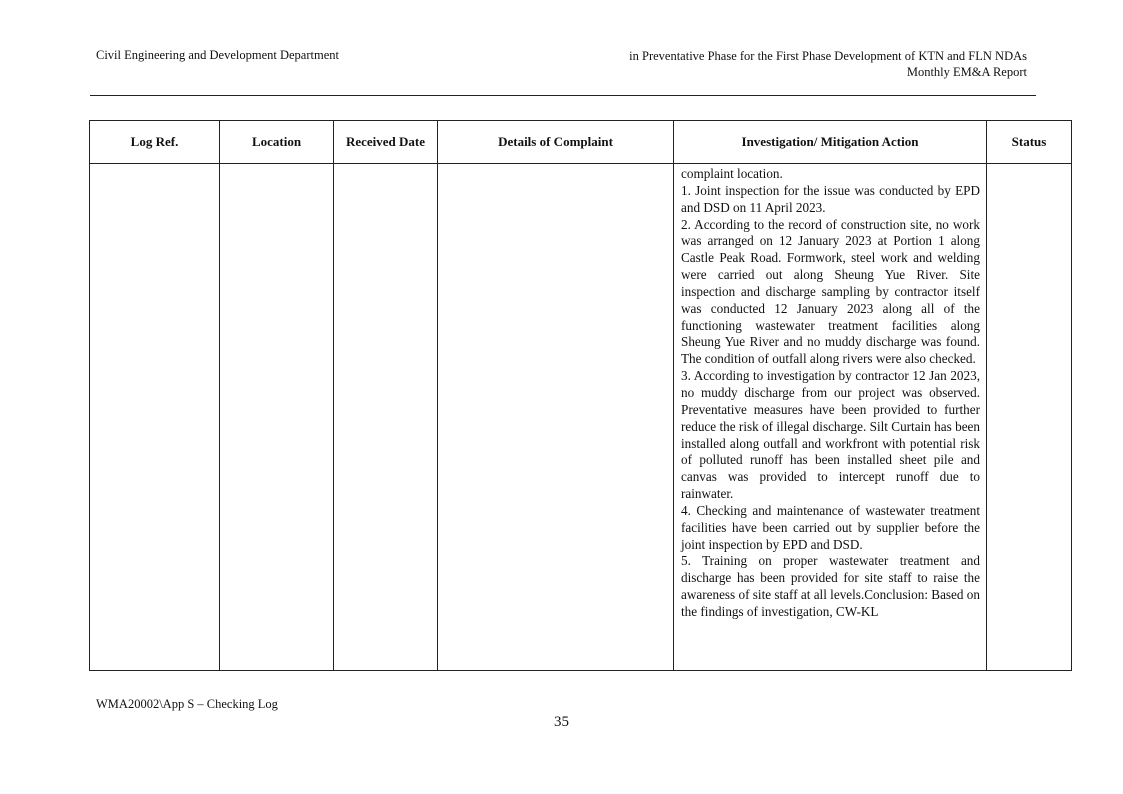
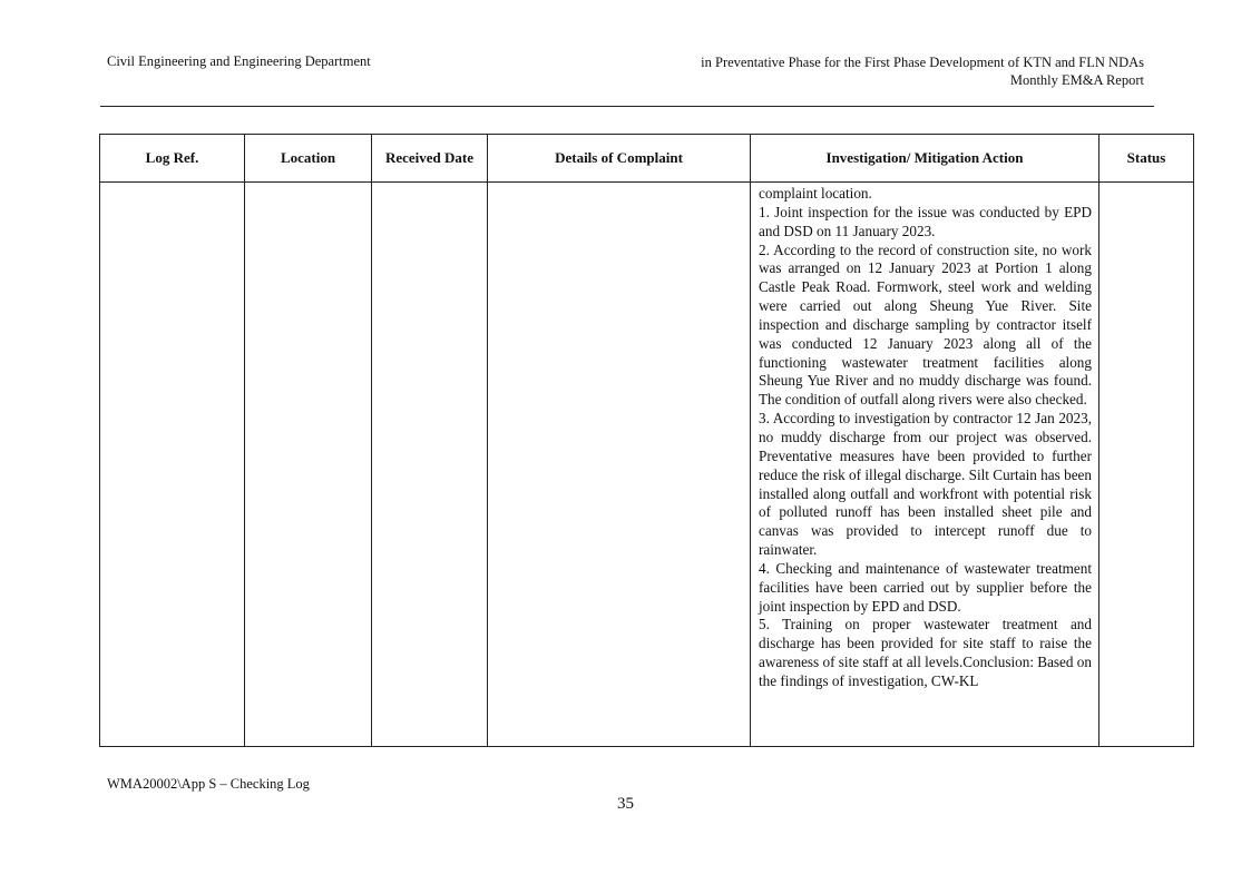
- Civil Engineering and Development Department
+ Civil Engineering and Engineering Department
  in Preventative Phase for the First Phase Development of KTN and FLN NDAs
  Monthly EM&A Report
  Log Ref.	Location	Received Date	Details of Complaint	Investigation/ Mitigation Action	Status
- 				complaint location. 1. Joint inspection for the issue was conducted by EPD and DSD on 11 April 2023. 2. According to the record of construction site, no work was arranged on 12 January 2023 at Portion 1 along Castle Peak Road. Formwork, steel work and welding were carried out along Sheung Yue River. Site inspection and discharge sampling by contractor itself was conducted 12 January 2023 along all of the functioning wastewater treatment facilities along Sheung Yue River and no muddy discharge was found. The condition of outfall along rivers were also checked. 3. According to investigation by contractor 12 Jan 2023, no muddy discharge from our project was observed. Preventative measures have been provided to further reduce the risk of illegal discharge. Silt Curtain has been installed along outfall and workfront with potential risk of polluted runoff has been installed sheet pile and canvas was provided to intercept runoff due to rainwater. 4. Checking and maintenance of wastewater treatment facilities have been carried out by supplier before the joint inspection by EPD and DSD. 5. Training on proper wastewater treatment and discharge has been provided for site staff to raise the awareness of site staff at all levels.Conclusion: Based on the findings of investigation, CW-KL
+ 				complaint location. 1. Joint inspection for the issue was conducted by EPD and DSD on 11 January 2023. 2. According to the record of construction site, no work was arranged on 12 January 2023 at Portion 1 along Castle Peak Road. Formwork, steel work and welding were carried out along Sheung Yue River. Site inspection and discharge sampling by contractor itself was conducted 12 January 2023 along all of the functioning wastewater treatment facilities along Sheung Yue River and no muddy discharge was found. The condition of outfall along rivers were also checked. 3. According to investigation by contractor 12 Jan 2023, no muddy discharge from our project was observed. Preventative measures have been provided to further reduce the risk of illegal discharge. Silt Curtain has been installed along outfall and workfront with potential risk of polluted runoff has been installed sheet pile and canvas was provided to intercept runoff due to rainwater. 4. Checking and maintenance of wastewater treatment facilities have been carried out by supplier before the joint inspection by EPD and DSD. 5. Training on proper wastewater treatment and discharge has been provided for site staff to raise the awareness of site staff at all levels.Conclusion: Based on the findings of investigation, CW-KL
  WMA20002\App S – Checking Log
  35
